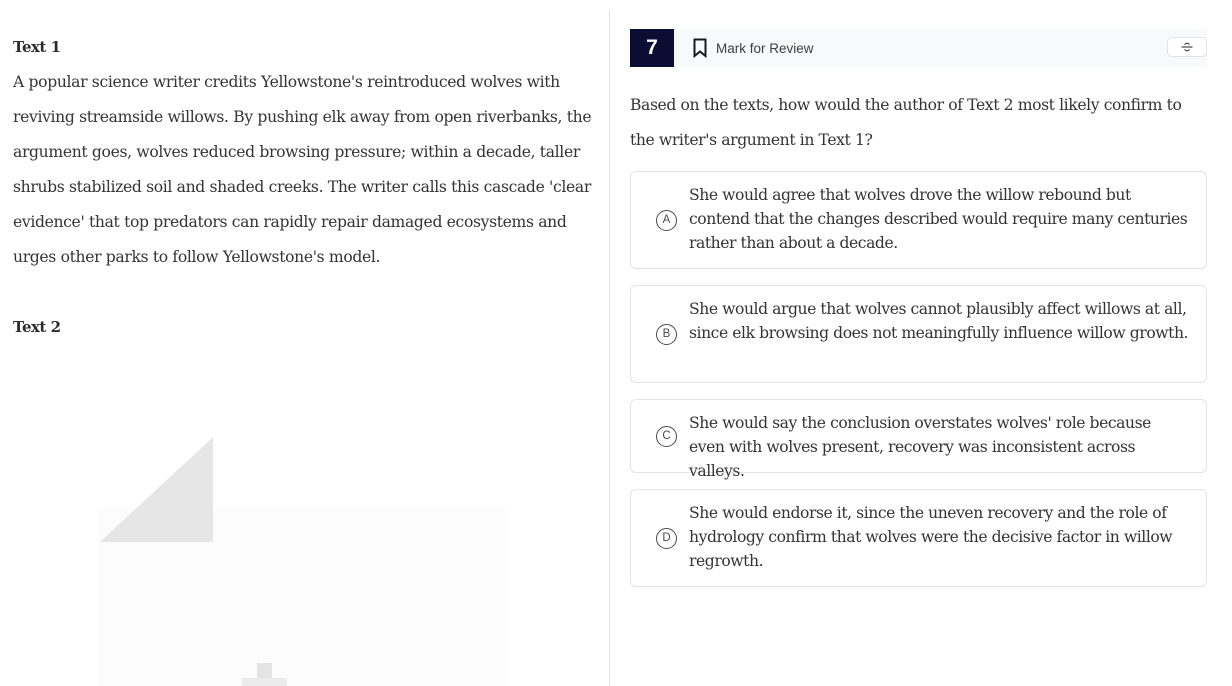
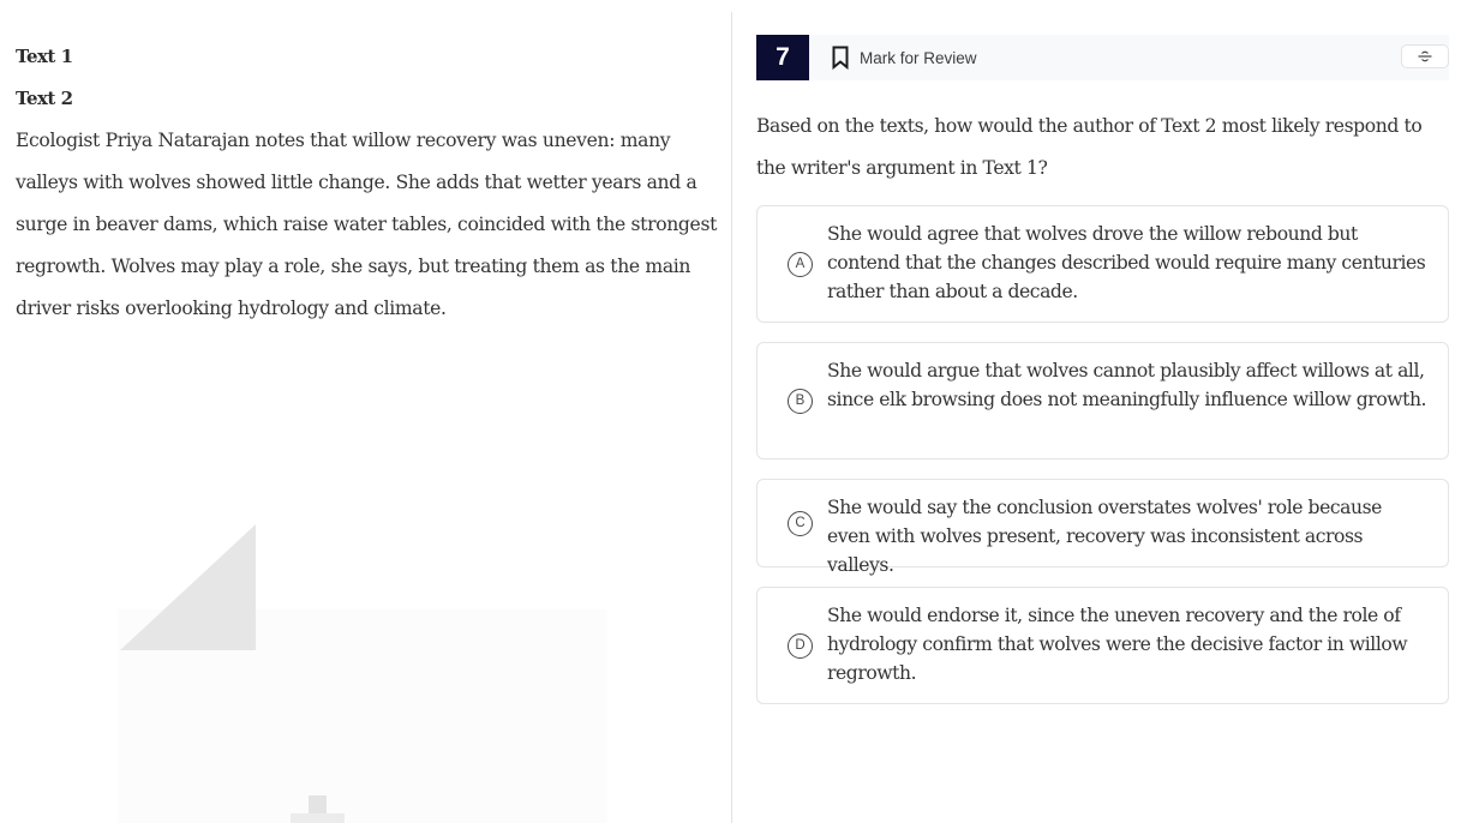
  Text 1
- A popular science writer credits Yellowstone's reintroduced wolves with reviving streamside willows. By pushing elk away from open riverbanks, the argument goes, wolves reduced browsing pressure; within a decade, taller shrubs stabilized soil and shaded creeks. The writer calls this cascade 'clear evidence' that top predators can rapidly repair damaged ecosystems and urges other parks to follow Yellowstone's model.
  Text 2
+ Ecologist Priya Natarajan notes that willow recovery was uneven: many valleys with wolves showed little change. She adds that wetter years and a surge in beaver dams, which raise water tables, coincided with the strongest regrowth. Wolves may play a role, she says, but treating them as the main driver risks overlooking hydrology and climate.
  7
  Mark for Review
- Based on the texts, how would the author of Text 2 most likely confirm to the writer's argument in Text 1?
+ Based on the texts, how would the author of Text 2 most likely respond to the writer's argument in Text 1?
  A
  She would agree that wolves drove the willow rebound but contend that the changes described would require many centuries rather than about a decade.
  B
  She would argue that wolves cannot plausibly affect willows at all, since elk browsing does not meaningfully influence willow growth.
  C
  She would say the conclusion overstates wolves' role because even with wolves present, recovery was inconsistent across valleys.
  D
  She would endorse it, since the uneven recovery and the role of hydrology confirm that wolves were the decisive factor in willow regrowth.
